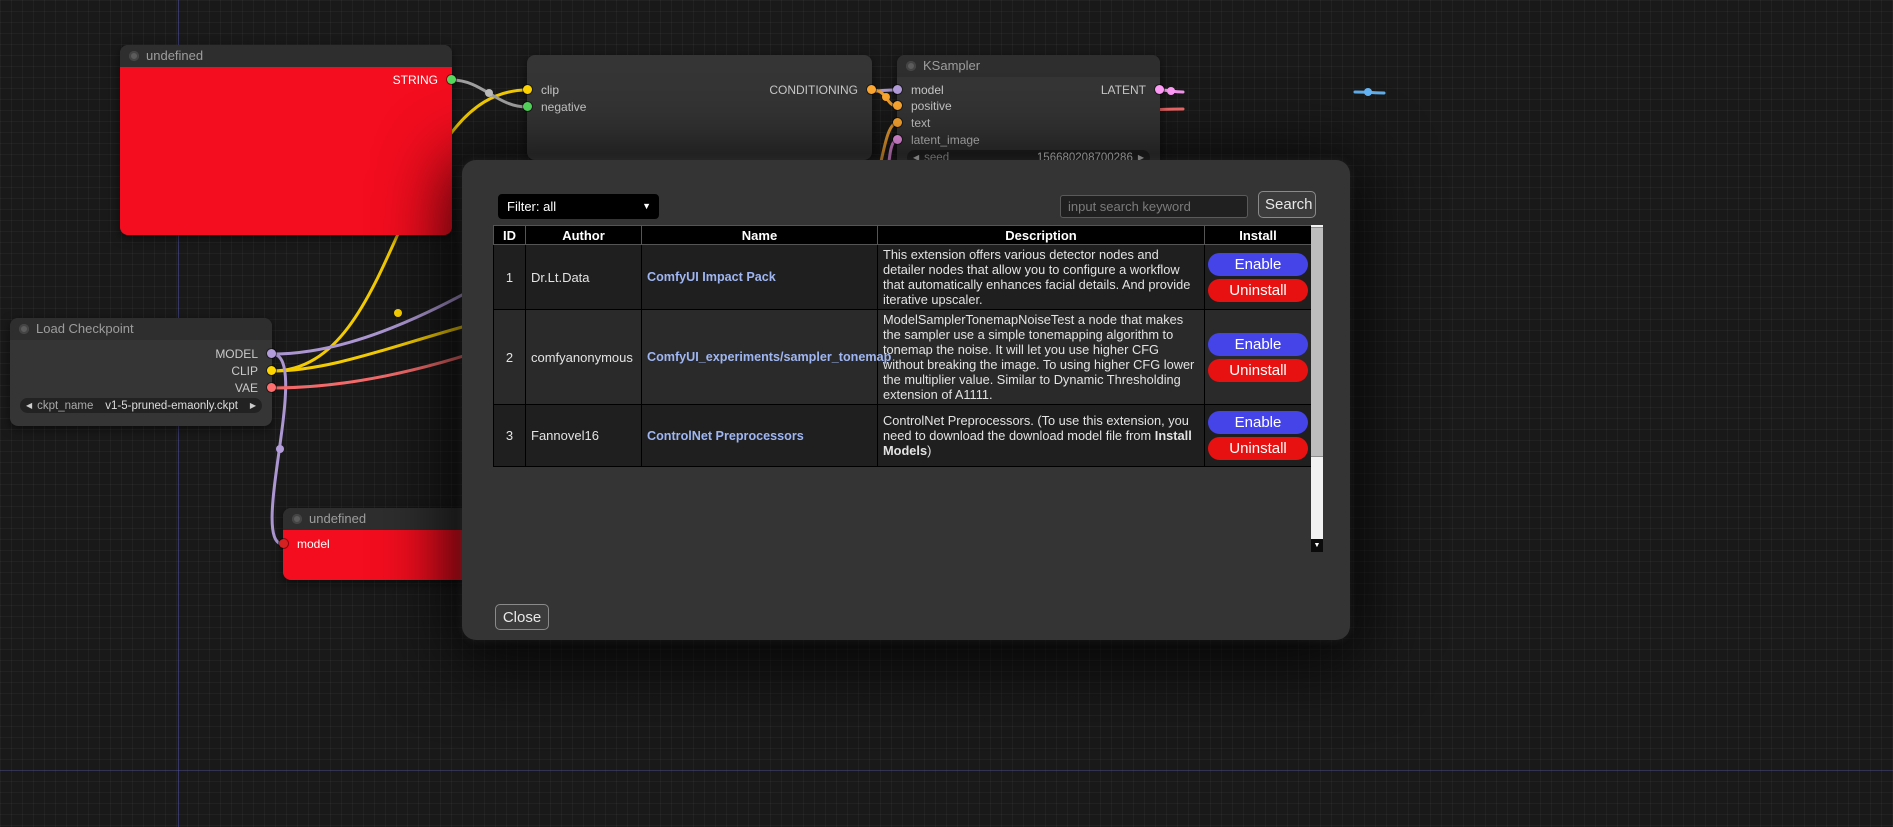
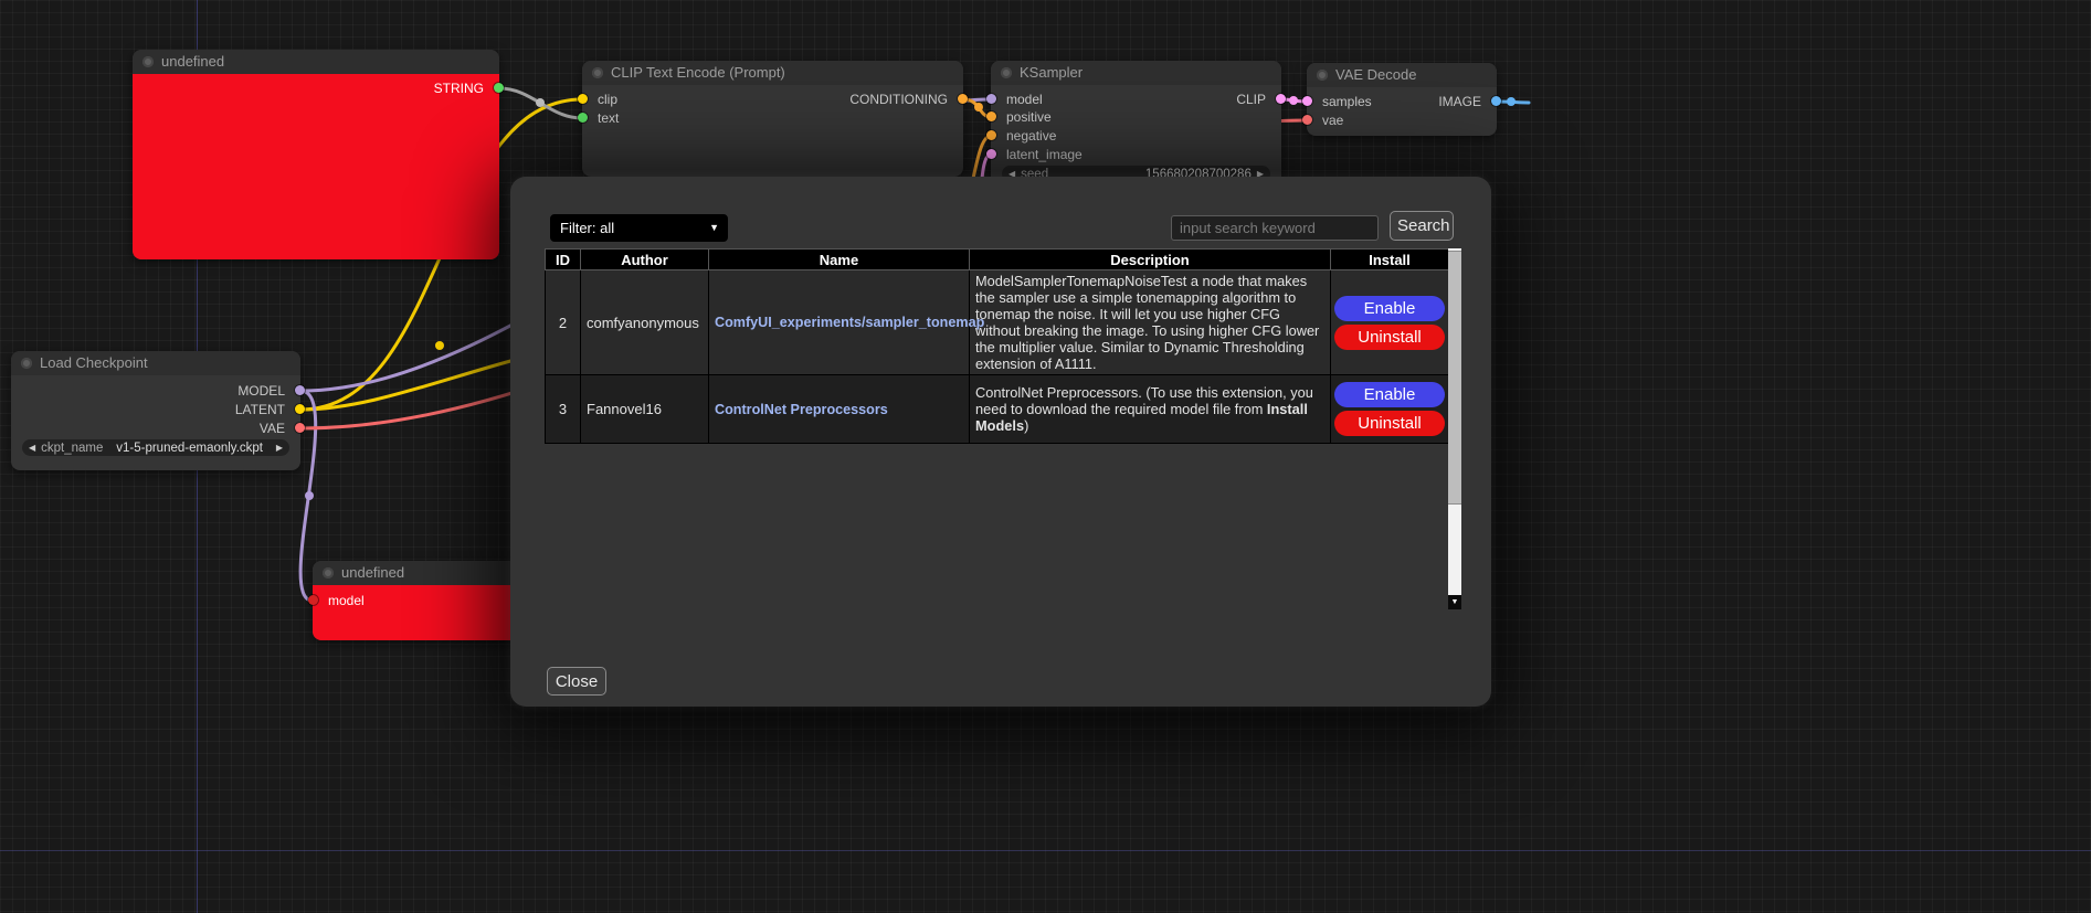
  undefined
  STRING
+ CLIP Text Encode (Prompt)
  clip
- negative
+ text
  CONDITIONING
  KSampler
  model
  positive
- text
+ negative
  latent_image
- LATENT
+ CLIP
  ◀
  seed
  156680208700286
  ▶
+ VAE Decode
+ samples
+ vae
+ IMAGE
  Load Checkpoint
  MODEL
- CLIP
+ LATENT
  VAE
  ◀
  ckpt_name
  v1-5-pruned-emaonly.ckpt
  ▶
  undefined
  model
  Filter: all
  ▼
  input search keyword
  Search
  ID	Author	Name	Description	Install
- 1	Dr.Lt.Data	ComfyUI Impact Pack	This extension offers various detector nodes and detailer nodes that allow you to configure a workflow that automatically enhances facial details. And provide iterative upscaler.	EnableUninstall
  2	comfyanonymous	ComfyUI_experiments/sampler_tonema	ModelSamplerTonemapNoiseTest a node that makes the sampler use a simple tonemapping algorithm to tonemap the noise. It will let you use higher CFG without breaking the image. To using higher CFG lower the multiplier value. Similar to Dynamic Thresholding extension of A1111.	EnableUninstall
- 3	Fannovel16	ControlNet Preprocessors	ControlNet Preprocessors. (To use this extension, you need to download the download model file from Install Models)	EnableUninstall
+ 3	Fannovel16	ControlNet Preprocessors	ControlNet Preprocessors. (To use this extension, you need to download the required model file from Install Models)	EnableUninstall
  Close
